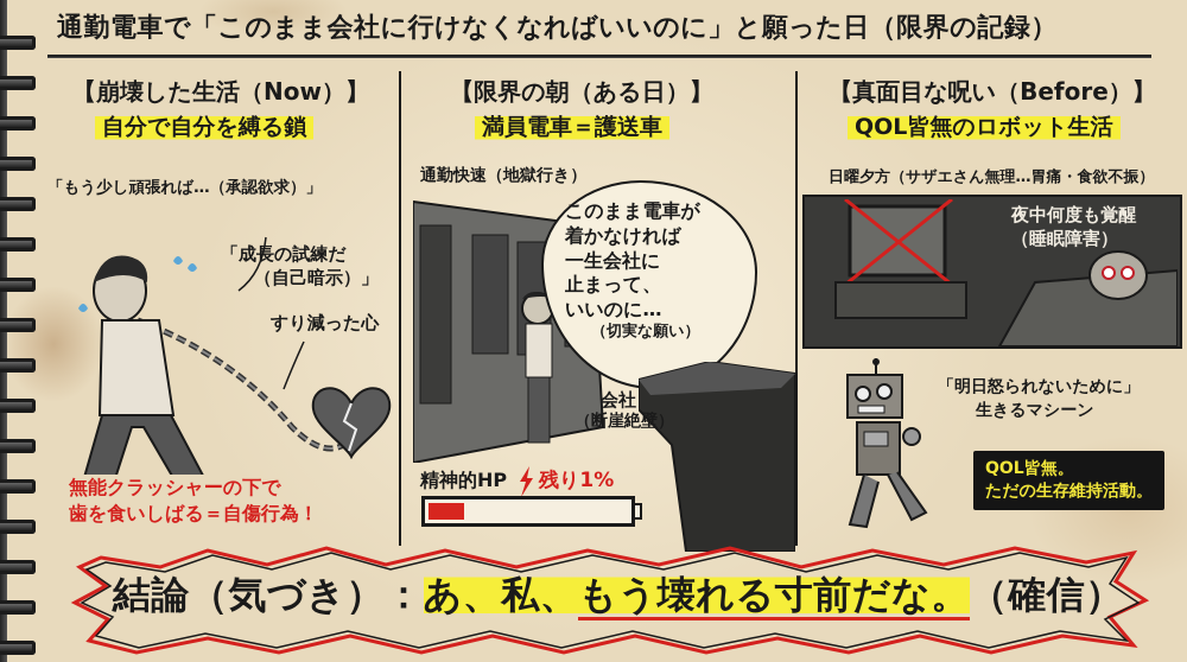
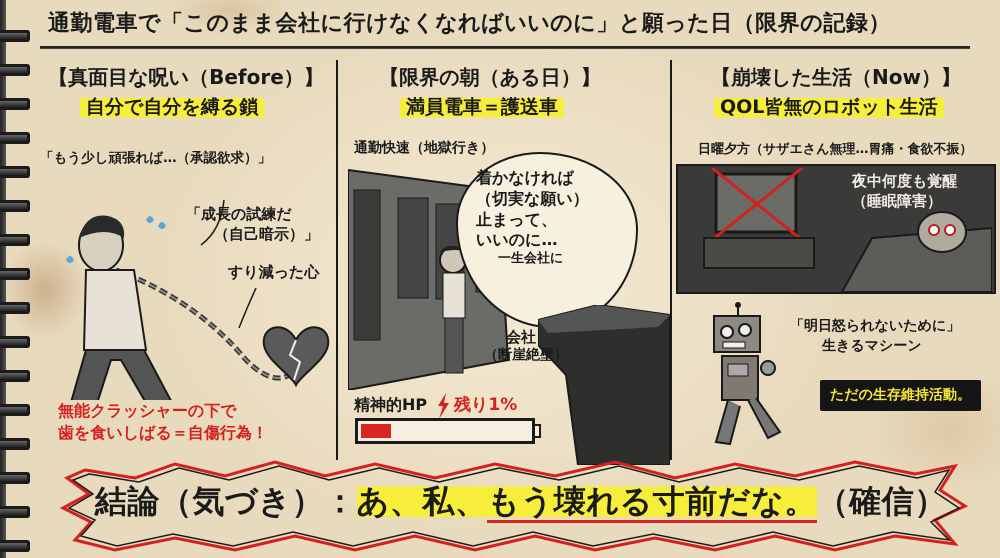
  通勤電車で「このまま会社に行けなくなればいいのに」と願った日（限界の記録）
- 【崩壊した生活（Now）】
+ 【真面目な呪い（Before）】
  自分で自分を縛る鎖
  「もう少し頑張れば…（承認欲求）」
  「成長の試練だ
  （自己暗示）」
  すり減った心
  無能クラッシャーの下で
  歯を食いしばる＝自傷行為！
  【限界の朝（ある日）】
  満員電車＝護送車
  通勤快速（地獄行き）
- このまま電車が
  着かなければ
- 一生会社に
+ （切実な願い）
  止まって、
  いいのに…
- （切実な願い）
+ 一生会社に
  会社
  （断崖絶壁）
  精神的HP
  残り1%
- 【真面目な呪い（Before）】
+ 【崩壊した生活（Now）】
  QOL皆無のロボット生活
  日曜夕方（サザエさん無理…胃痛・食欲不振）
  夜中何度も覚醒
  （睡眠障害）
  「明日怒られないために」
  生きるマシーン
- QOL皆無。
  ただの生存維持活動。
  結論（気づき）：あ、私、もう壊れる寸前だな。（確信）
